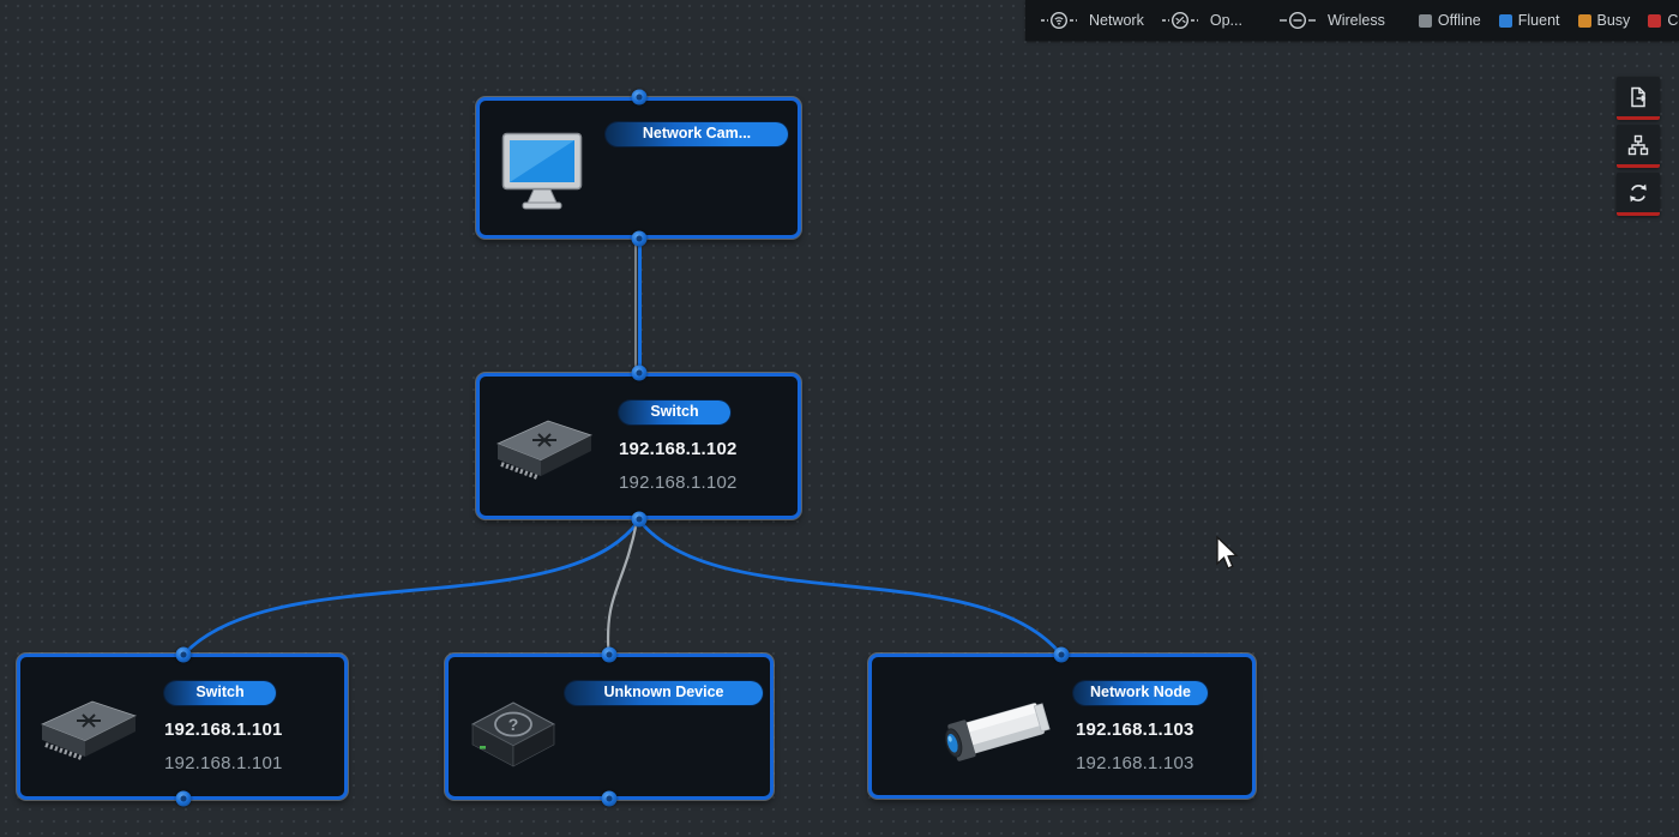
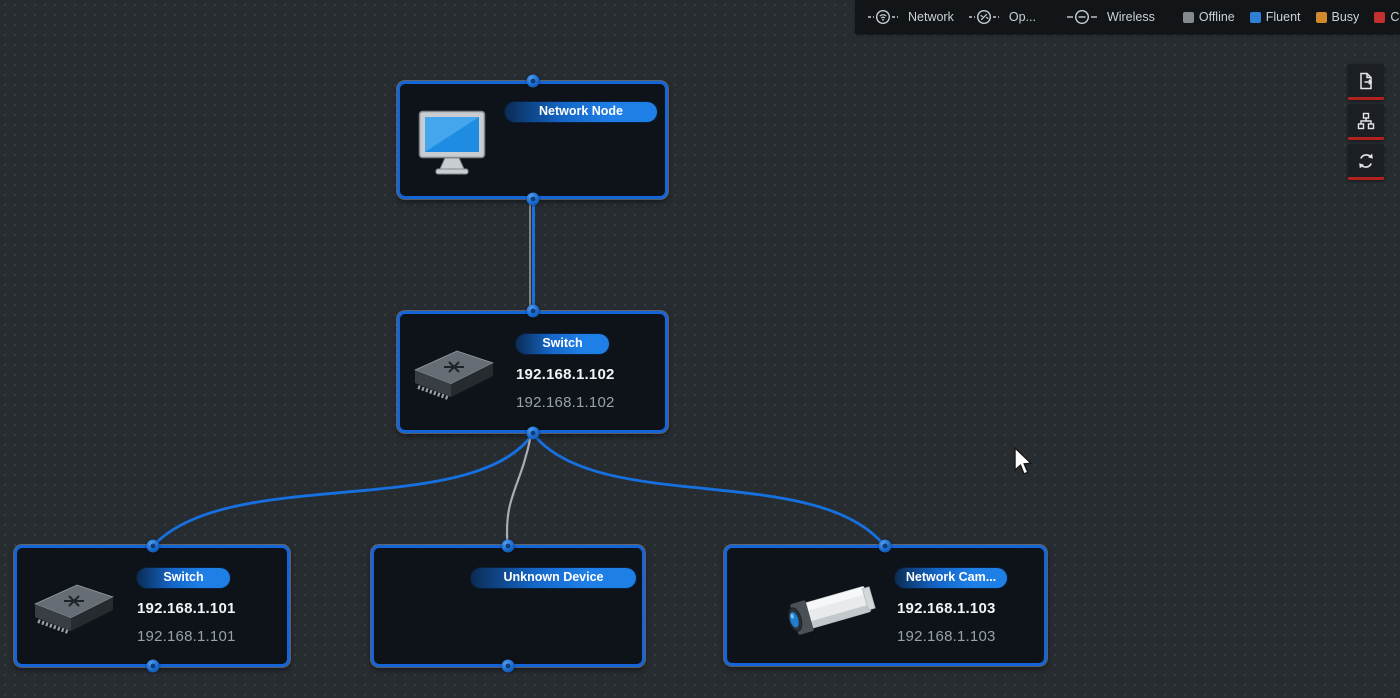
  Network
  Op...
  Wireless
  Offline
  Fluent
  Busy
- Network Cam...
+ Network Node
  Switch
  192.168.1.102
  192.168.1.102
  Switch
  192.168.1.101
  192.168.1.101
- ?
  Unknown Device
- Network Node
+ Network Cam...
  192.168.1.103
  192.168.1.103
